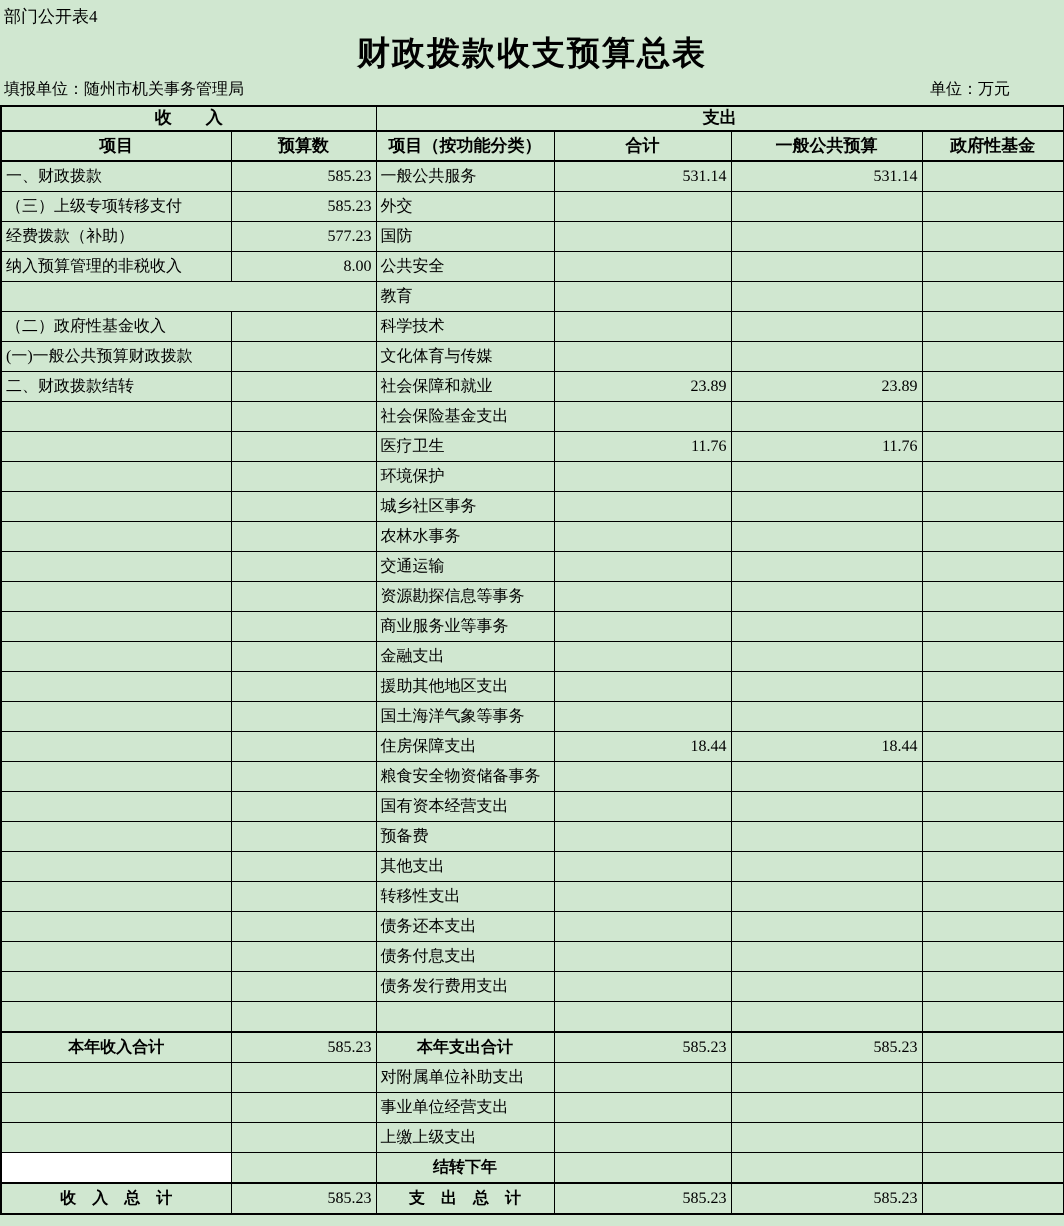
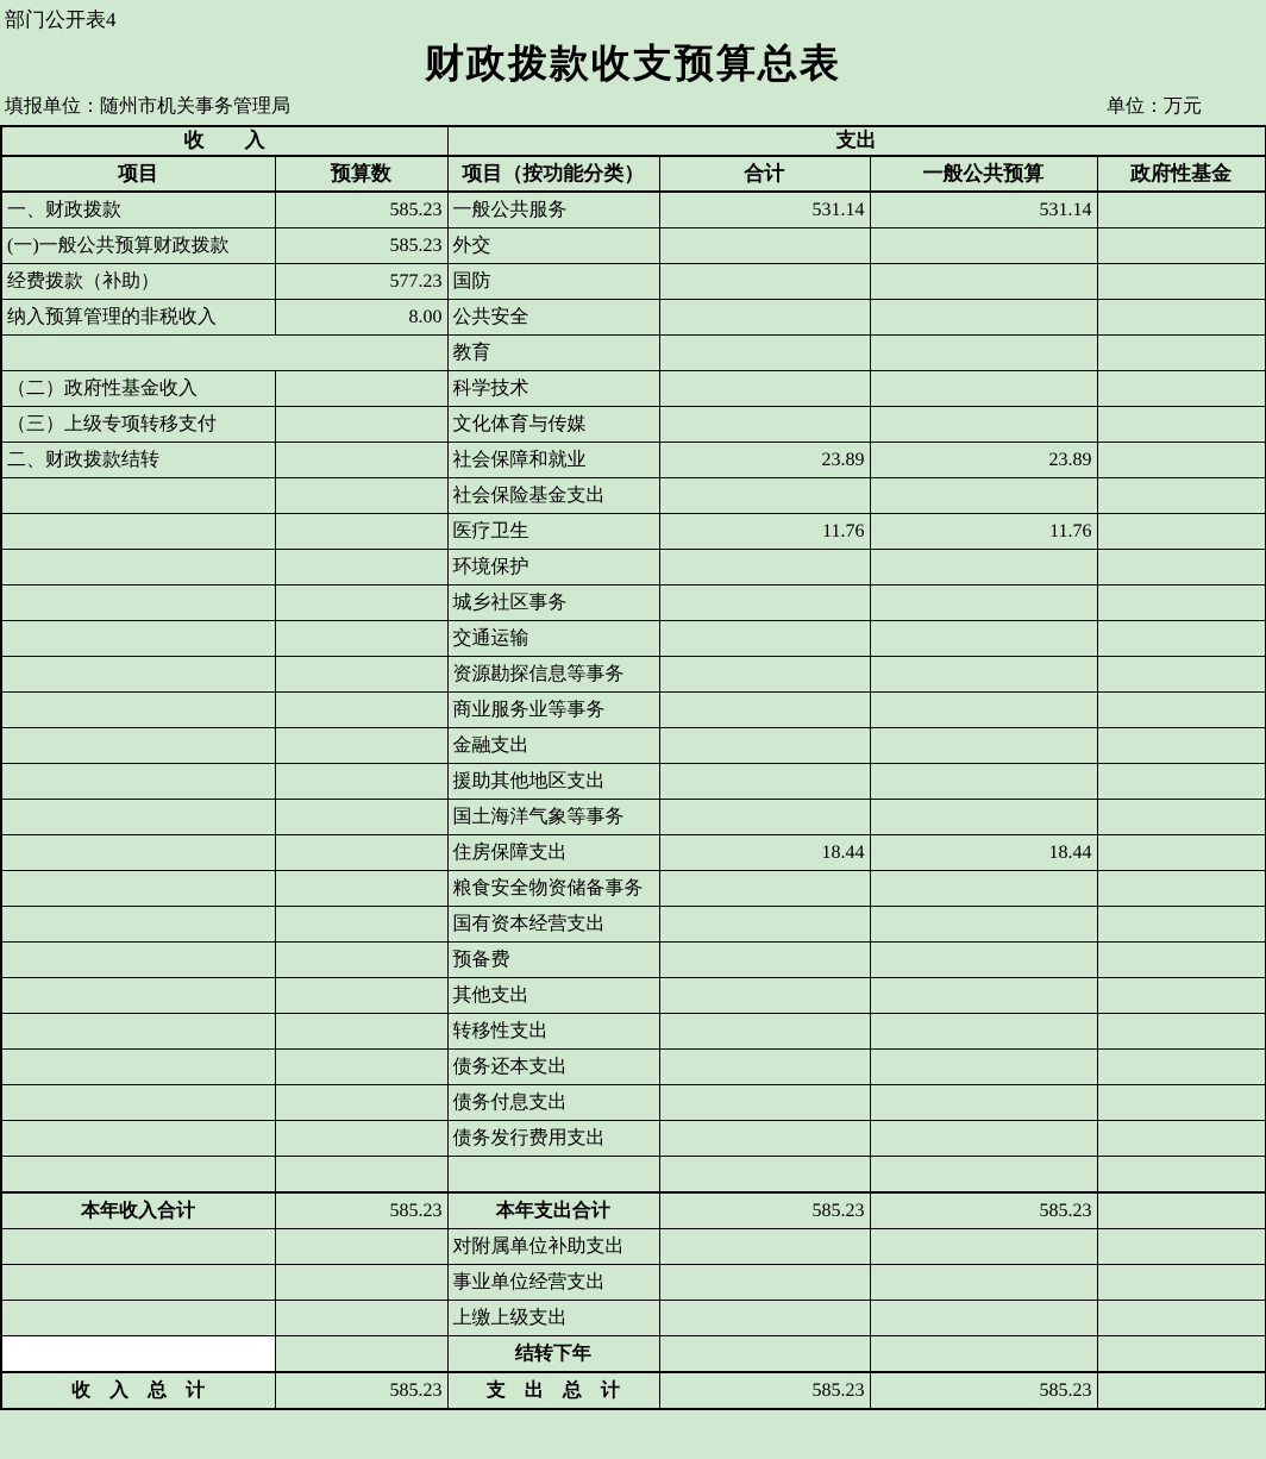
  部门公开表4
  财政拨款收支预算总表
  填报单位：随州市机关事务管理局
  单位：万元
  收 入	支出
  项目	预算数	项目（按功能分类）	合计	一般公共预算	政府性基金
  一、财政拨款	585.23	一般公共服务	531.14	531.14
- （三）上级专项转移支付	585.23	外交
+ (一)一般公共预算财政拨款	585.23	外交
  经费拨款（补助）	577.23	国防
  纳入预算管理的非税收入	8.00	公共安全
  	教育
  （二）政府性基金收入		科学技术
- (一)一般公共预算财政拨款		文化体育与传媒
+ （三）上级专项转移支付		文化体育与传媒
  二、财政拨款结转		社会保障和就业	23.89	23.89
  		社会保险基金支出
  		医疗卫生	11.76	11.76
  		环境保护
  		城乡社区事务
- 		农林水事务
  		交通运输
  		资源勘探信息等事务
  		商业服务业等事务
  		金融支出
  		援助其他地区支出
  		国土海洋气象等事务
  		住房保障支出	18.44	18.44
  		粮食安全物资储备事务
  		国有资本经营支出
  		预备费
  		其他支出
  		转移性支出
  		债务还本支出
  		债务付息支出
  		债务发行费用支出
  本年收入合计	585.23	本年支出合计	585.23	585.23
  		对附属单位补助支出
  		事业单位经营支出
  		上缴上级支出
  		结转下年
  收 入 总 计	585.23	支 出 总 计	585.23	585.23
